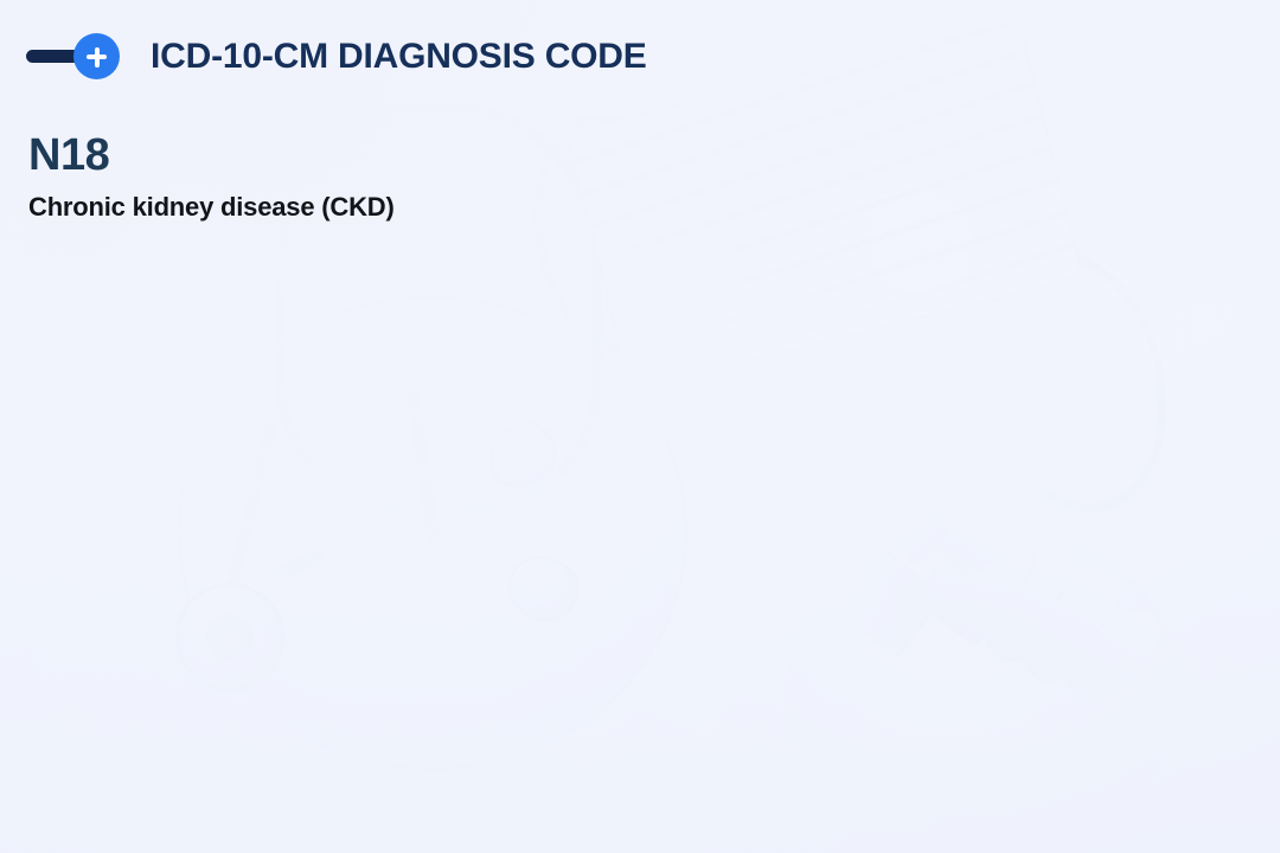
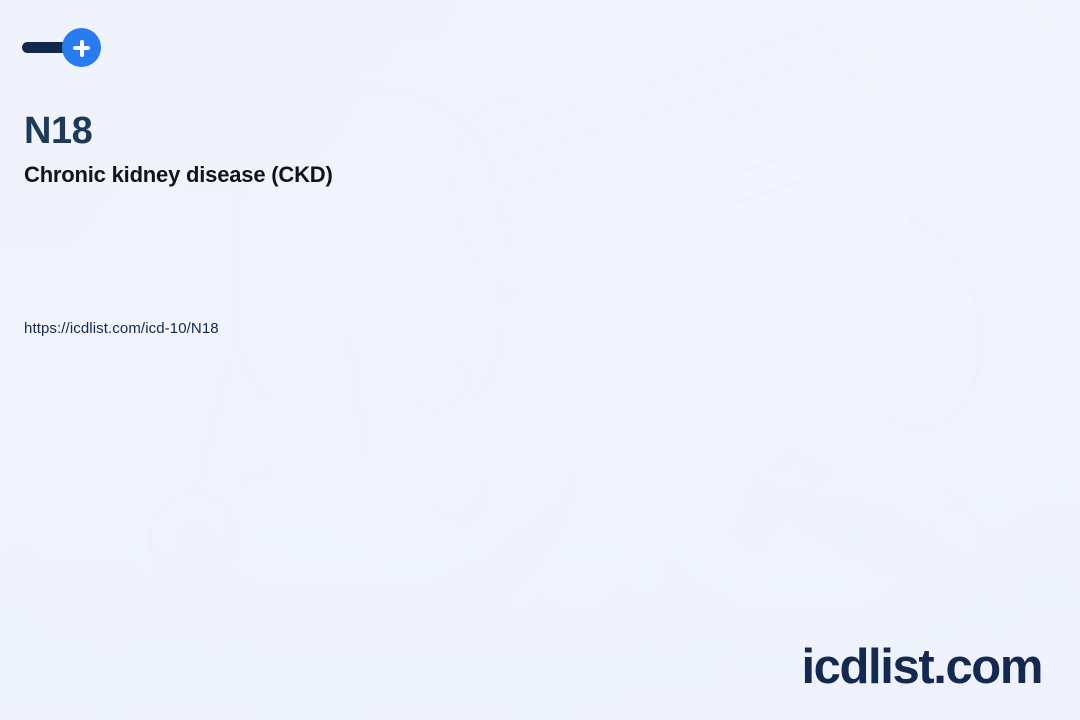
- ICD-10-CM DIAGNOSIS CODE
  N18
  Chronic kidney disease (CKD)
+ https://icdlist.com/icd-10/N18
+ icdlist.com
